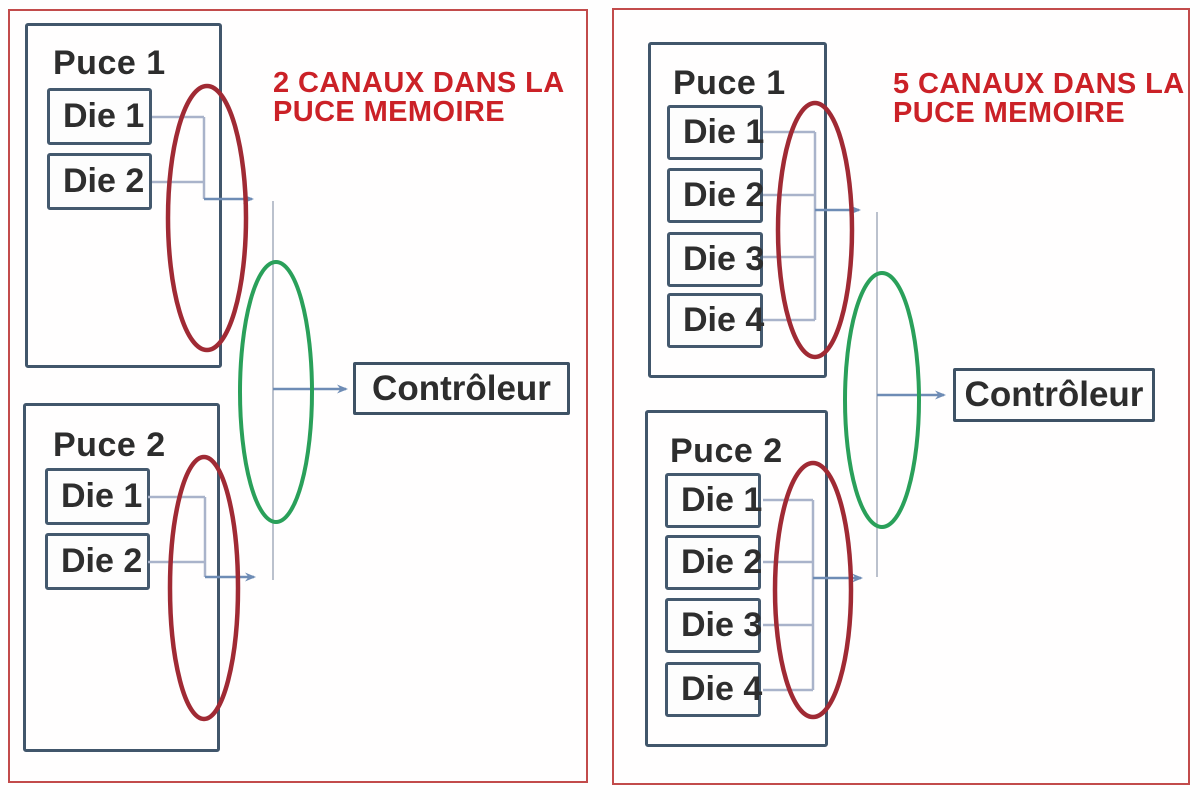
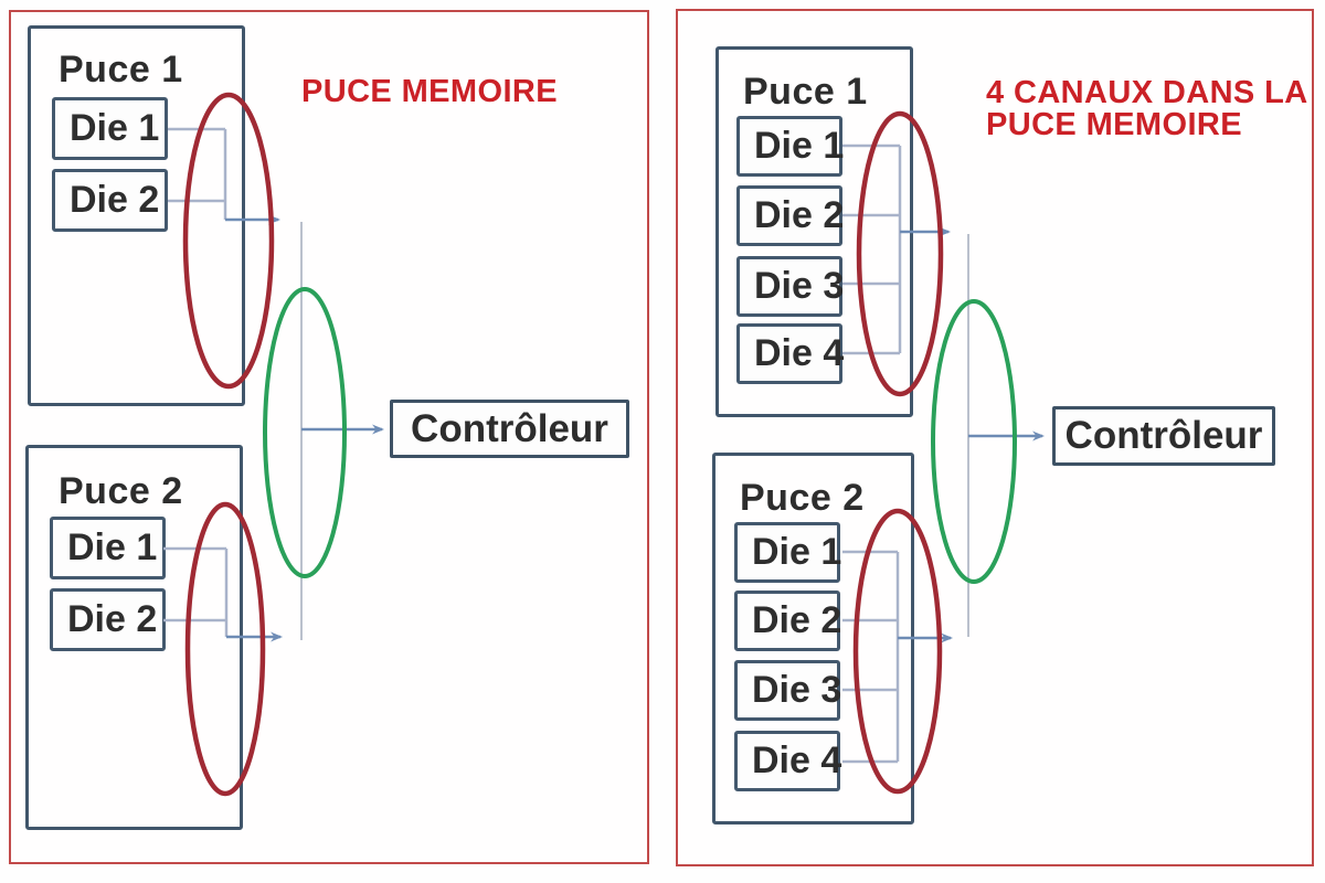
- 2 CANAUX DANS LA
  PUCE MEMOIRE
  Puce 1
  Die 1
  Die 2
  Puce 2
  Die 1
  Die 2
  Contrôleur
- 5 CANAUX DANS LA
+ 4 CANAUX DANS LA
  PUCE MEMOIRE
  Puce 1
  Die 1
  Die 2
  Die 3
  Die 4
  Puce 2
  Die 1
  Die 2
  Die 3
  Die 4
  Contrôleur
